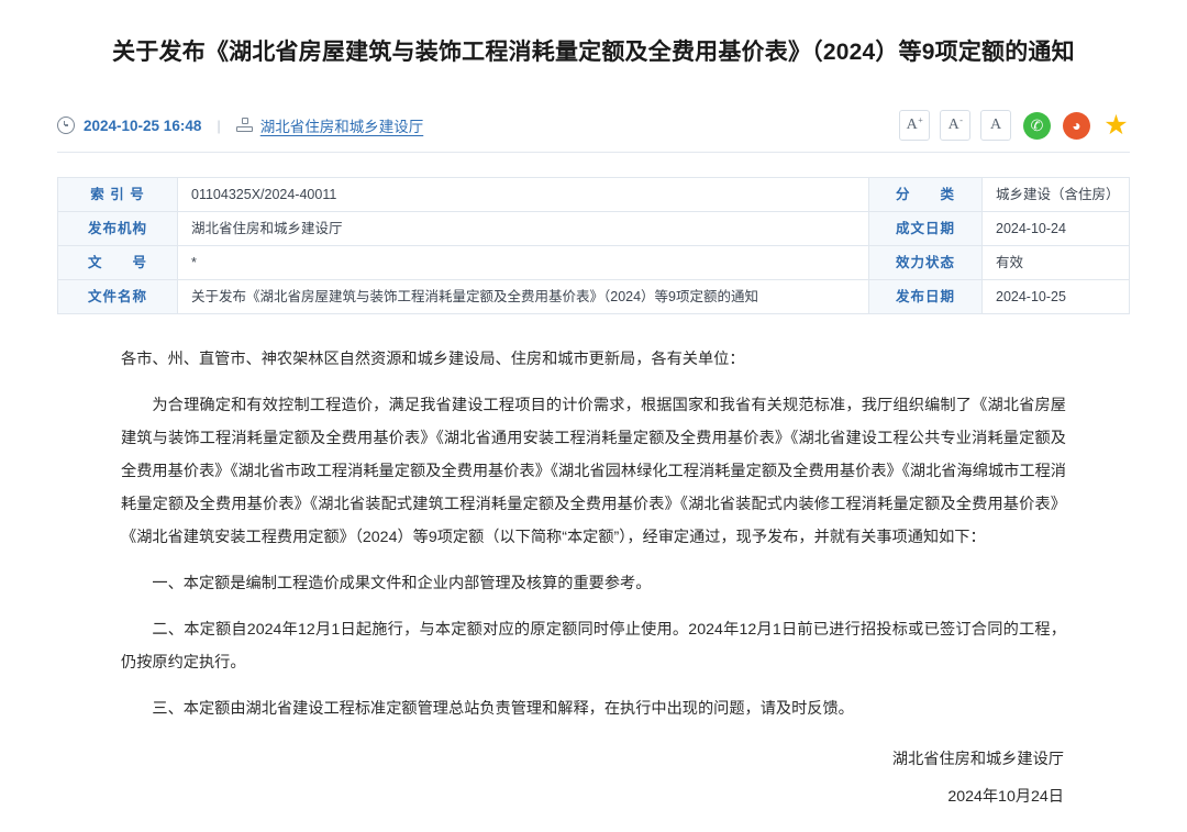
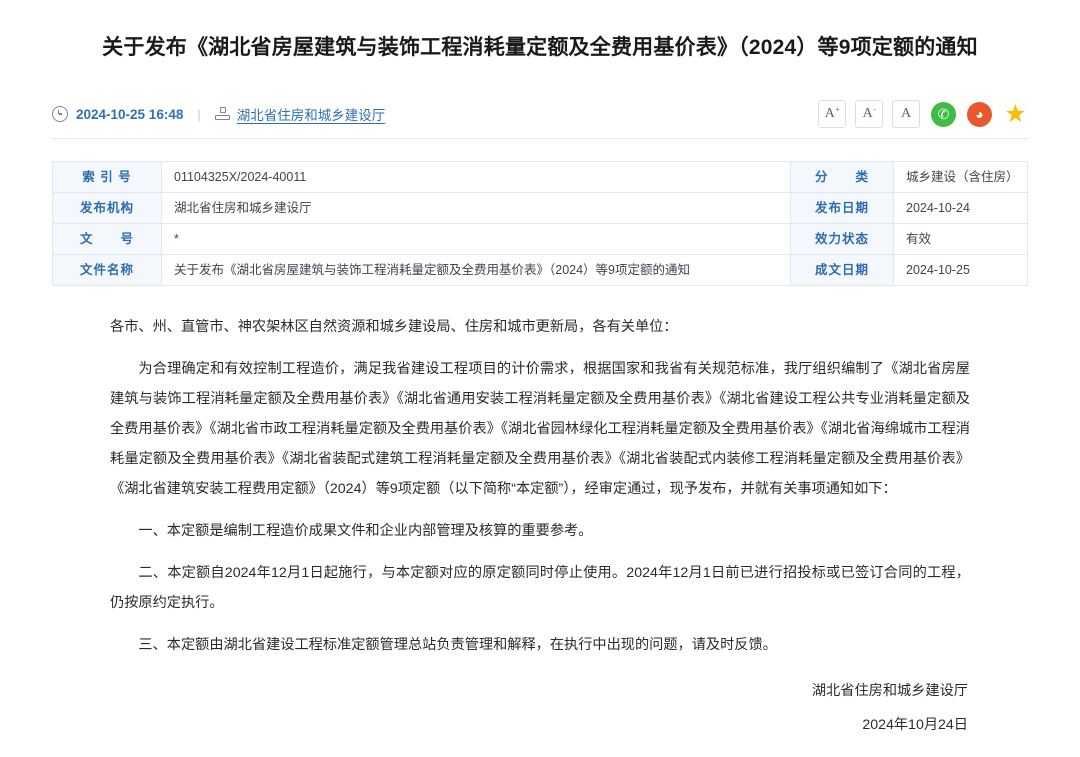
  关于发布《湖北省房屋建筑与装饰工程消耗量定额及全费用基价表》（2024）等9项定额的通知
  2024-10-25 16:48
  |
  湖北省住房和城乡建设厅
  A
  +
  A
  -
  A
  ✆
  ◕
  ★
  索 引 号	01104325X/2024-40011	分 类	城乡建设（含住房）
- 发布机构	湖北省住房和城乡建设厅	成文日期	2024-10-24
+ 发布机构	湖北省住房和城乡建设厅	发布日期	2024-10-24
  文 号	*	效力状态	有效
- 文件名称	关于发布《湖北省房屋建筑与装饰工程消耗量定额及全费用基价表》（2024）等9项定额的通知	发布日期	2024-10-25
+ 文件名称	关于发布《湖北省房屋建筑与装饰工程消耗量定额及全费用基价表》（2024）等9项定额的通知	成文日期	2024-10-25
  各市、州、直管市、神农架林区自然资源和城乡建设局、住房和城市更新局，各有关单位：
  为合理确定和有效控制工程造价，满足我省建设工程项目的计价需求，根据国家和我省有关规范标准，我厅组织编制了《湖北省房屋建筑与装饰工程消耗量定额及全费用基价表》《湖北省通用安装工程消耗量定额及全费用基价表》《湖北省建设工程公共专业消耗量定额及全费用基价表》《湖北省市政工程消耗量定额及全费用基价表》《湖北省园林绿化工程消耗量定额及全费用基价表》《湖北省海绵城市工程消耗量定额及全费用基价表》《湖北省装配式建筑工程消耗量定额及全费用基价表》《湖北省装配式内装修工程消耗量定额及全费用基价表》《湖北省建筑安装工程费用定额》（2024）等9项定额（以下简称“本定额”），经审定通过，现予发布，并就有关事项通知如下：
  一、本定额是编制工程造价成果文件和企业内部管理及核算的重要参考。
  二、本定额自2024年12月1日起施行，与本定额对应的原定额同时停止使用。2024年12月1日前已进行招投标或已签订合同的工程，仍按原约定执行。
  三、本定额由湖北省建设工程标准定额管理总站负责管理和解释，在执行中出现的问题，请及时反馈。
  湖北省住房和城乡建设厅
  2024年10月24日
